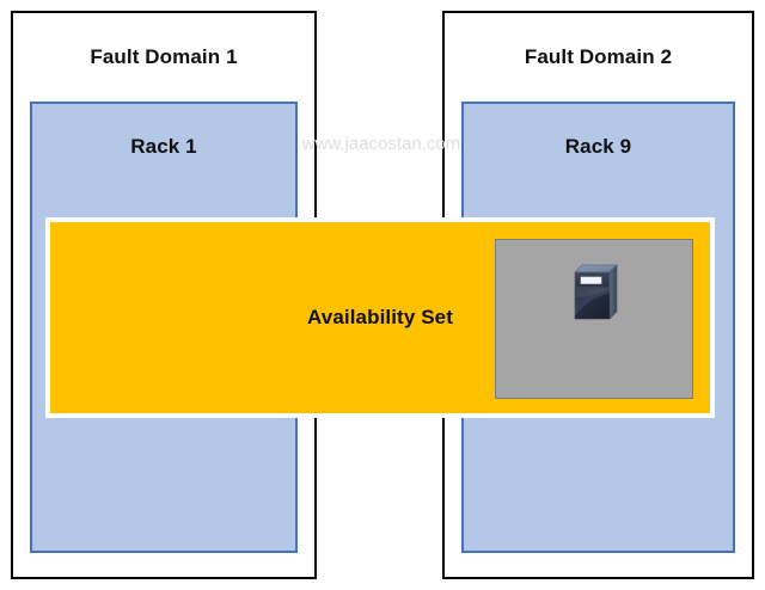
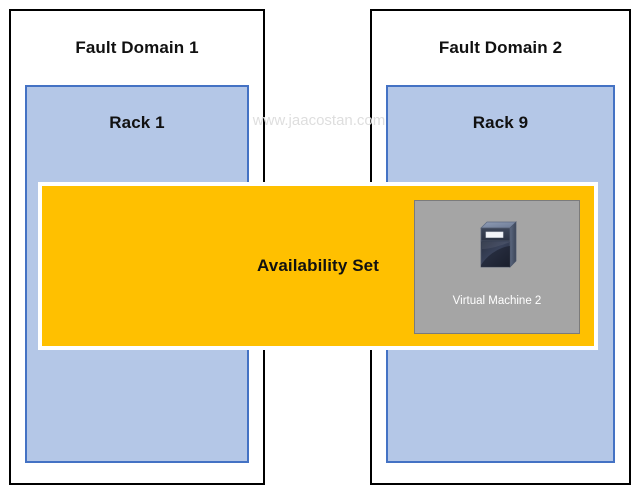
  Fault Domain 1
  Fault Domain 2
  Rack 1
  Rack 9
  www.jaacostan.com
  Availability Set
+ Virtual Machine 2
